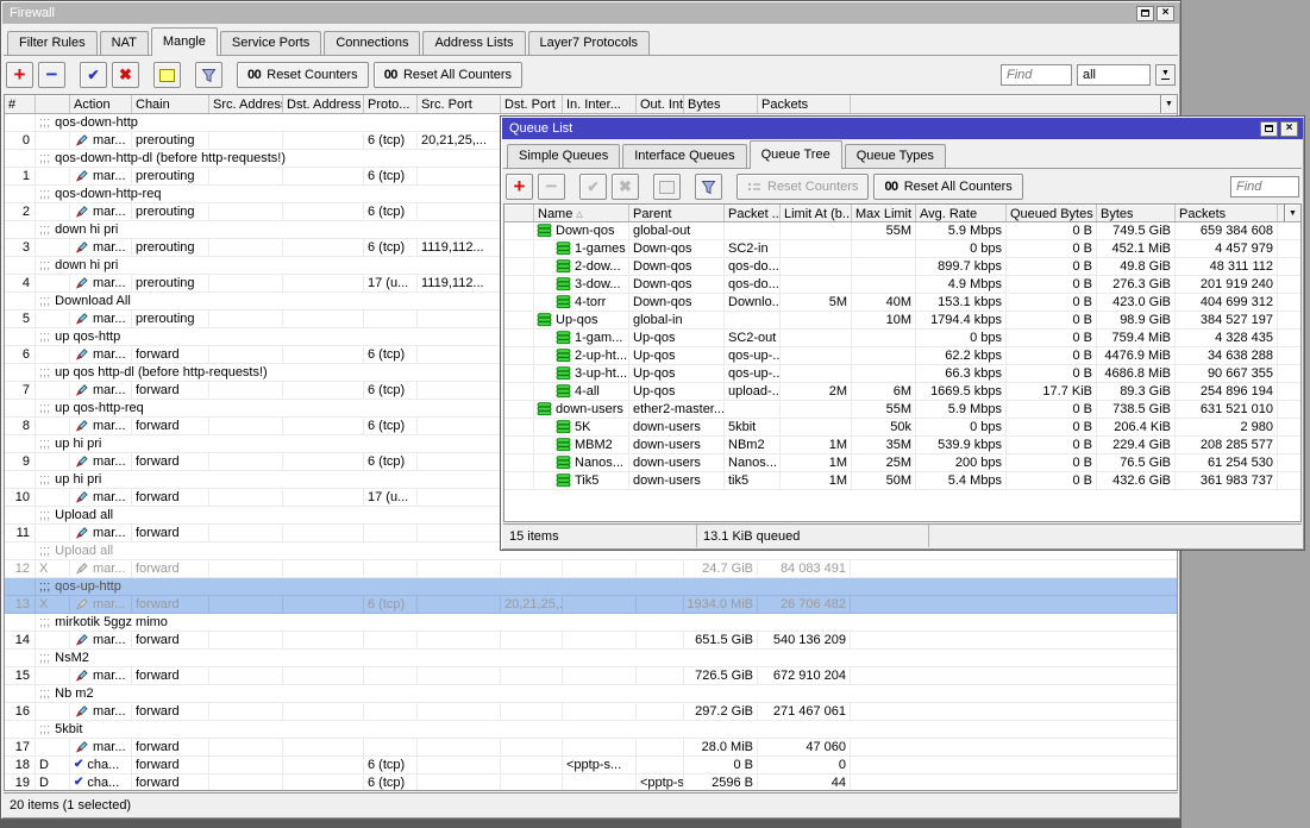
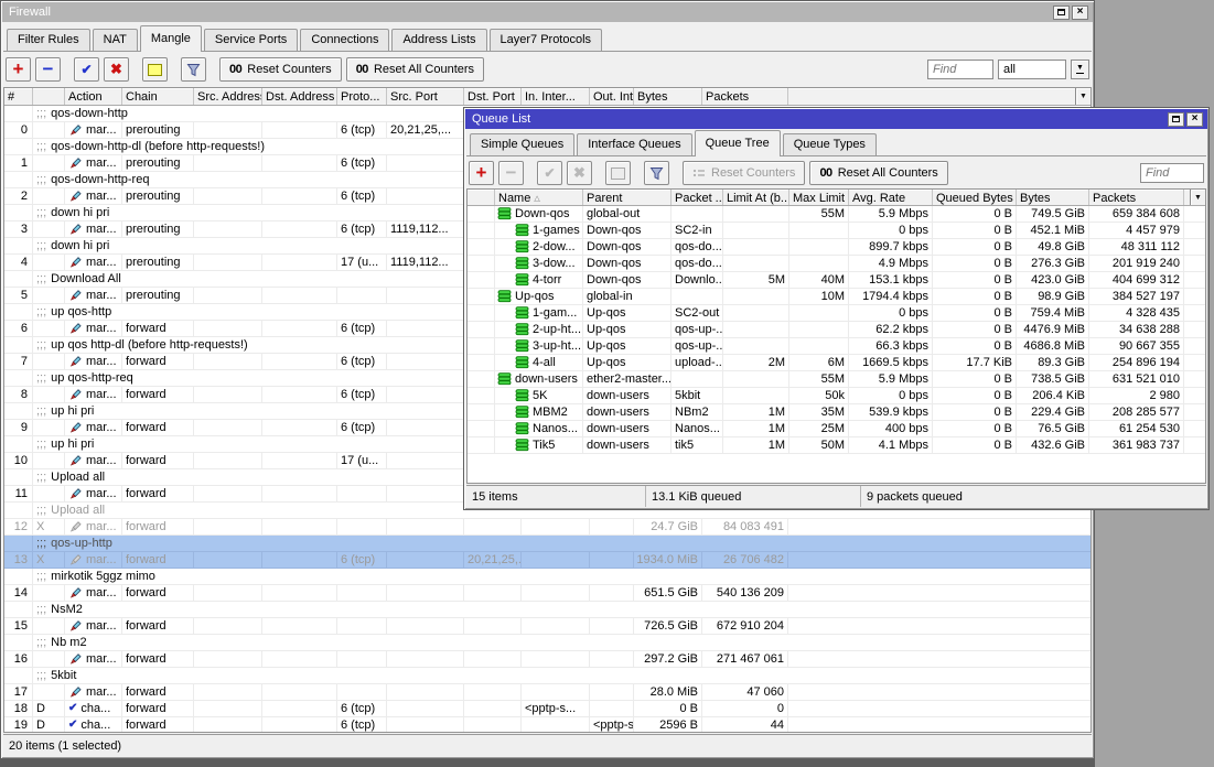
  Firewall
  ×
  Filter Rules
  NAT
  Mangle
  Service Ports
  Connections
  Address Lists
  Layer7 Protocols
  +
  −
  ✔
  ✖
  00
  Reset Counters
  00
  Reset All Counters
  Find
  all
  #
  Action
  Chain
  Src. Addres
  Dst. Address
  Proto...
  Src. Port
  Dst. Port
  In. Inter...
  Out. Int
  Bytes
  Packets
  ;;;
  qos-down-http
  0
  mar...
  prerouting
  6 (tcp)
  20,21,25,...
  ;;;
  qos-down-http-dl (before http-requests!)
  1
  mar...
  prerouting
  6 (tcp)
  ;;;
  qos-down-http-req
  2
  mar...
  prerouting
  6 (tcp)
  ;;;
  down hi pri
  3
  mar...
  prerouting
  6 (tcp)
  1119,112...
  ;;;
  down hi pri
  4
  mar...
  prerouting
  17 (u...
  1119,112...
  ;;;
  Download All
  5
  mar...
  prerouting
  ;;;
  up qos-http
  6
  mar...
  forward
  6 (tcp)
  ;;;
  up qos http-dl (before http-requests!)
  7
  mar...
  forward
  6 (tcp)
  ;;;
  up qos-http-req
  8
  mar...
  forward
  6 (tcp)
  ;;;
  up hi pri
  9
  mar...
  forward
  6 (tcp)
  ;;;
  up hi pri
  10
  mar...
  forward
  17 (u...
  ;;;
  Upload all
  11
  mar...
  forward
  ;;;
  Upload all
  12
  X
  mar...
  forward
  24.7 GiB
  84 083 491
  ;;;
  qos-up-http
  13
  X
  mar...
  forward
  6 (tcp)
  20,21,25,.
  1934.0 MiB
  26 706 482
  ;;;
  mirkotik 5ggz mimo
  14
  mar...
  forward
  651.5 GiB
  540 136 209
  ;;;
  NsM2
  15
  mar...
  forward
  726.5 GiB
  672 910 204
  ;;;
  Nb m2
  16
  mar...
  forward
  297.2 GiB
  271 467 061
  ;;;
  5kbit
  17
  mar...
  forward
  28.0 MiB
  47 060
  18
  D
  ✔
  cha...
  forward
  6 (tcp)
  <pptp-s...
  0 B
  0
  19
  D
  ✔
  cha...
  forward
  6 (tcp)
  <pptp-s
  2596 B
  44
  20 items (1 selected)
  Queue List
  ×
  Simple Queues
  Interface Queues
  Queue Tree
  Queue Types
  +
  −
  ✔
  ✖
  Reset Counters
  00
  Reset All Counters
  Find
  Name
  Parent
  Packet ..
  Limit At (b...
  Max Limit
  Avg. Rate
  Queued Bytes
  Bytes
  Packets
  Down-qos
  global-out
  55M
  5.9 Mbps
  0 B
  749.5 GiB
  659 384 608
  1-games
  Down-qos
  SC2-in
  0 bps
  0 B
  452.1 MiB
  4 457 979
  2-dow...
  Down-qos
  qos-do...
  899.7 kbps
  0 B
  49.8 GiB
  48 311 112
  3-dow...
  Down-qos
  qos-do...
  4.9 Mbps
  0 B
  276.3 GiB
  201 919 240
  4-torr
  Down-qos
  Downlo..
  5M
  40M
  153.1 kbps
  0 B
  423.0 GiB
  404 699 312
  Up-qos
  global-in
  10M
  1794.4 kbps
  0 B
  98.9 GiB
  384 527 197
  1-gam...
  Up-qos
  SC2-out
  0 bps
  0 B
  759.4 MiB
  4 328 435
  2-up-ht...
  Up-qos
  qos-up-..
  62.2 kbps
  0 B
  4476.9 MiB
  34 638 288
  3-up-ht...
  Up-qos
  qos-up-..
  66.3 kbps
  0 B
  4686.8 MiB
  90 667 355
  4-all
  Up-qos
  upload-..
  2M
  6M
  1669.5 kbps
  17.7 KiB
  89.3 GiB
  254 896 194
  down-users
  ether2-master...
  55M
  5.9 Mbps
  0 B
  738.5 GiB
  631 521 010
  5K
  down-users
  5kbit
  50k
  0 bps
  0 B
  206.4 KiB
  2 980
  MBM2
  down-users
  NBm2
  1M
  35M
  539.9 kbps
  0 B
  229.4 GiB
  208 285 577
  Nanos...
  down-users
  Nanos...
  1M
  25M
- 200 bps
+ 400 bps
  0 B
  76.5 GiB
  61 254 530
  Tik5
  down-users
  tik5
  1M
  50M
- 5.4 Mbps
+ 4.1 Mbps
  0 B
  432.6 GiB
  361 983 737
  15 items
  13.1 KiB queued
+ 9 packets queued
